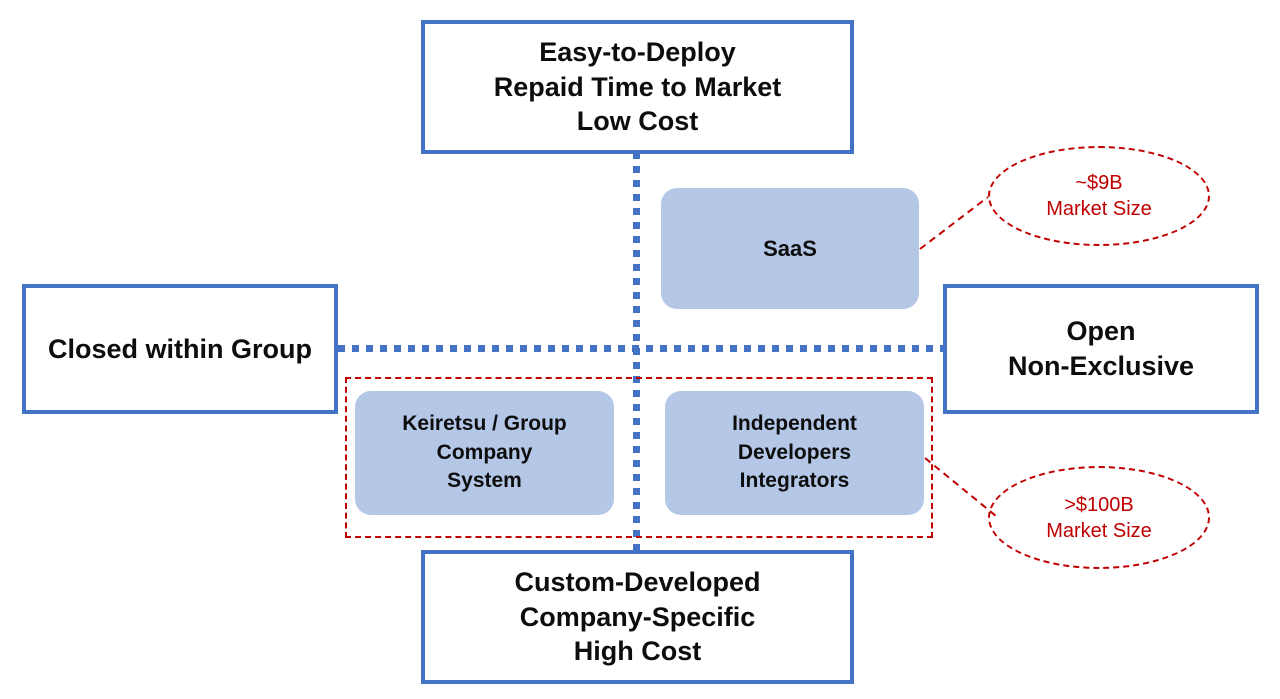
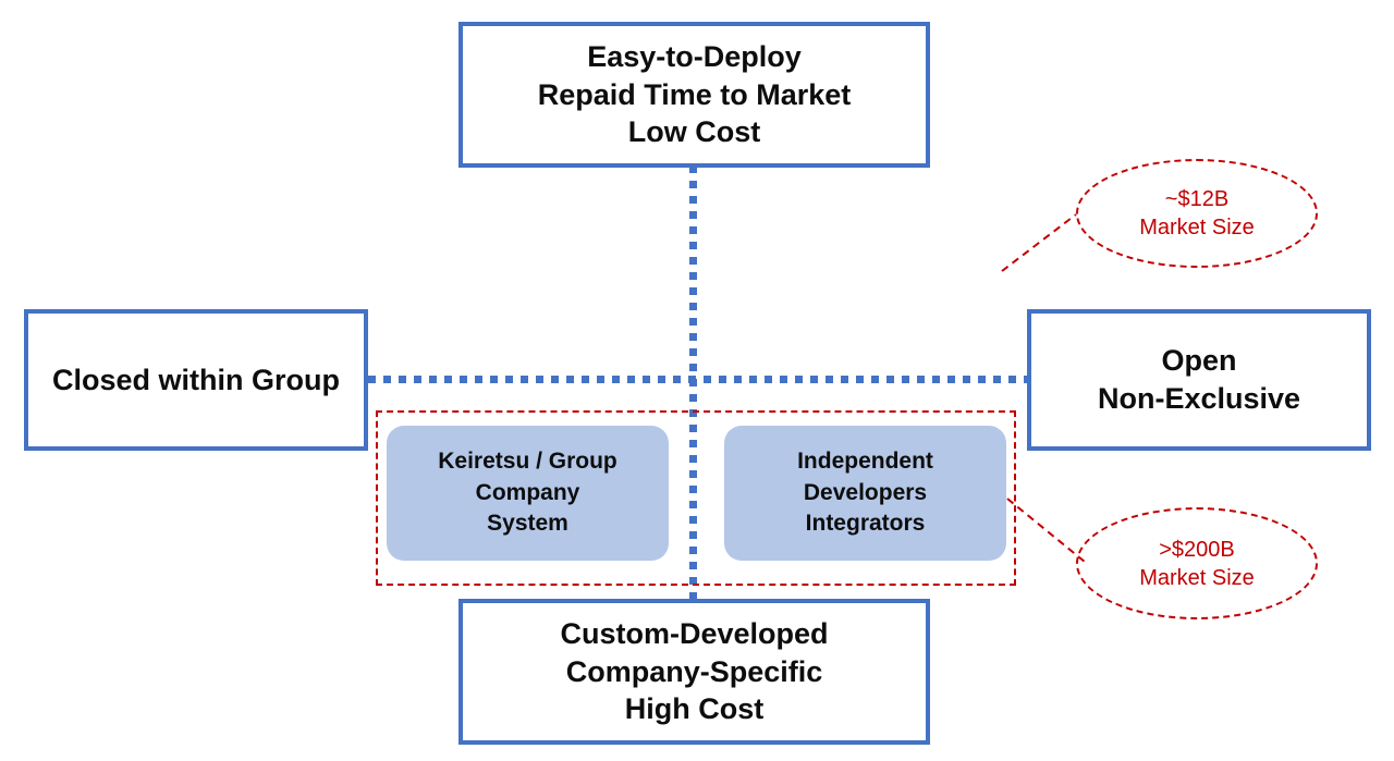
  Easy-to-Deploy
  Repaid Time to Market
  Low Cost
  Custom-Developed
  Company-Specific
  High Cost
  Closed within Group
  Open
  Non-Exclusive
- SaaS
  Keiretsu / Group
  Company
  System
  Independent
  Developers
  Integrators
- ~$9B
+ ~$12B
  Market Size
- >$100B
+ >$200B
  Market Size
